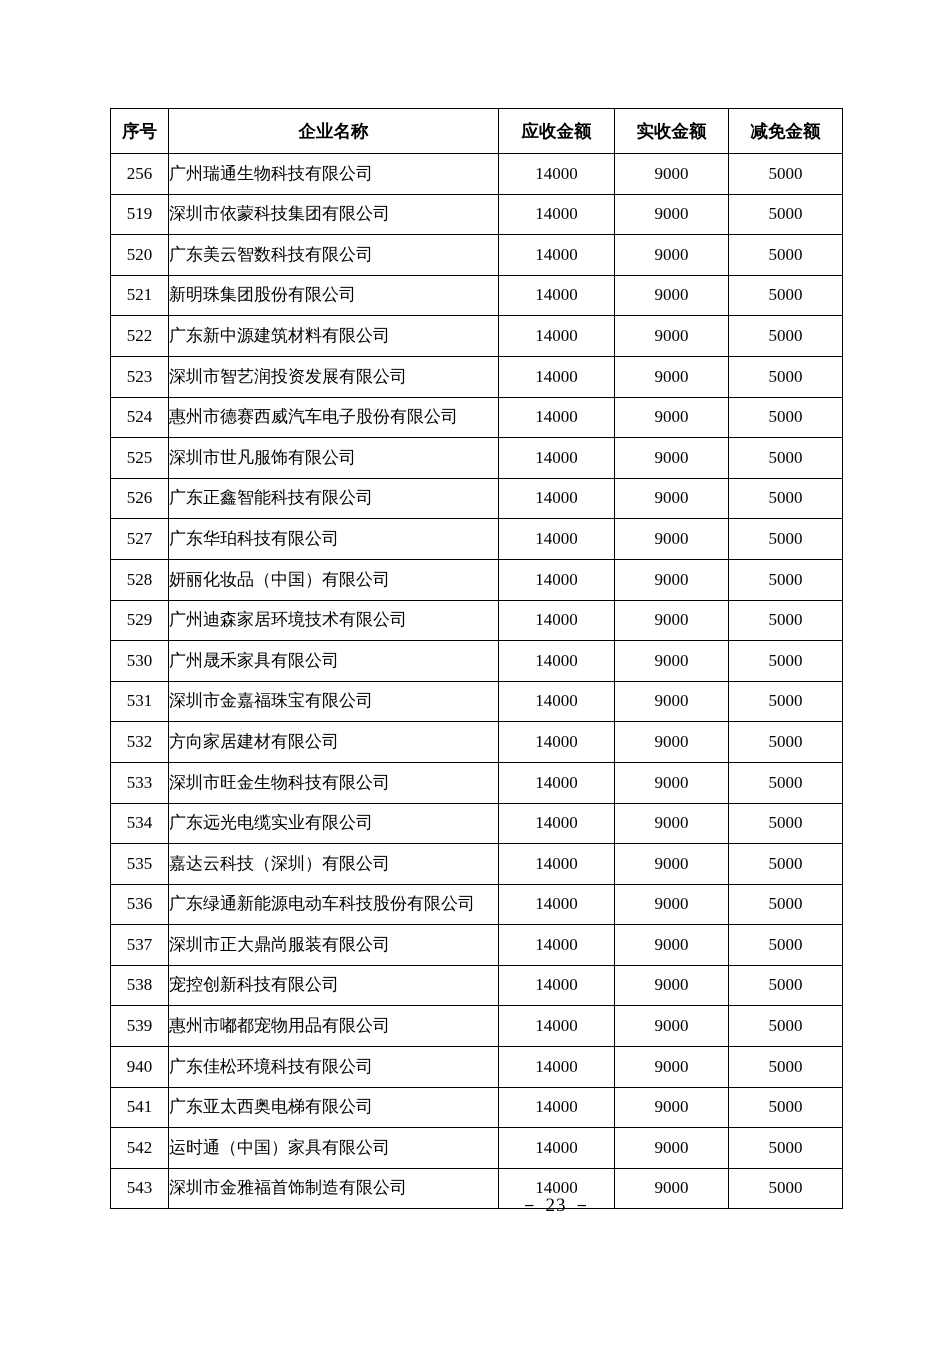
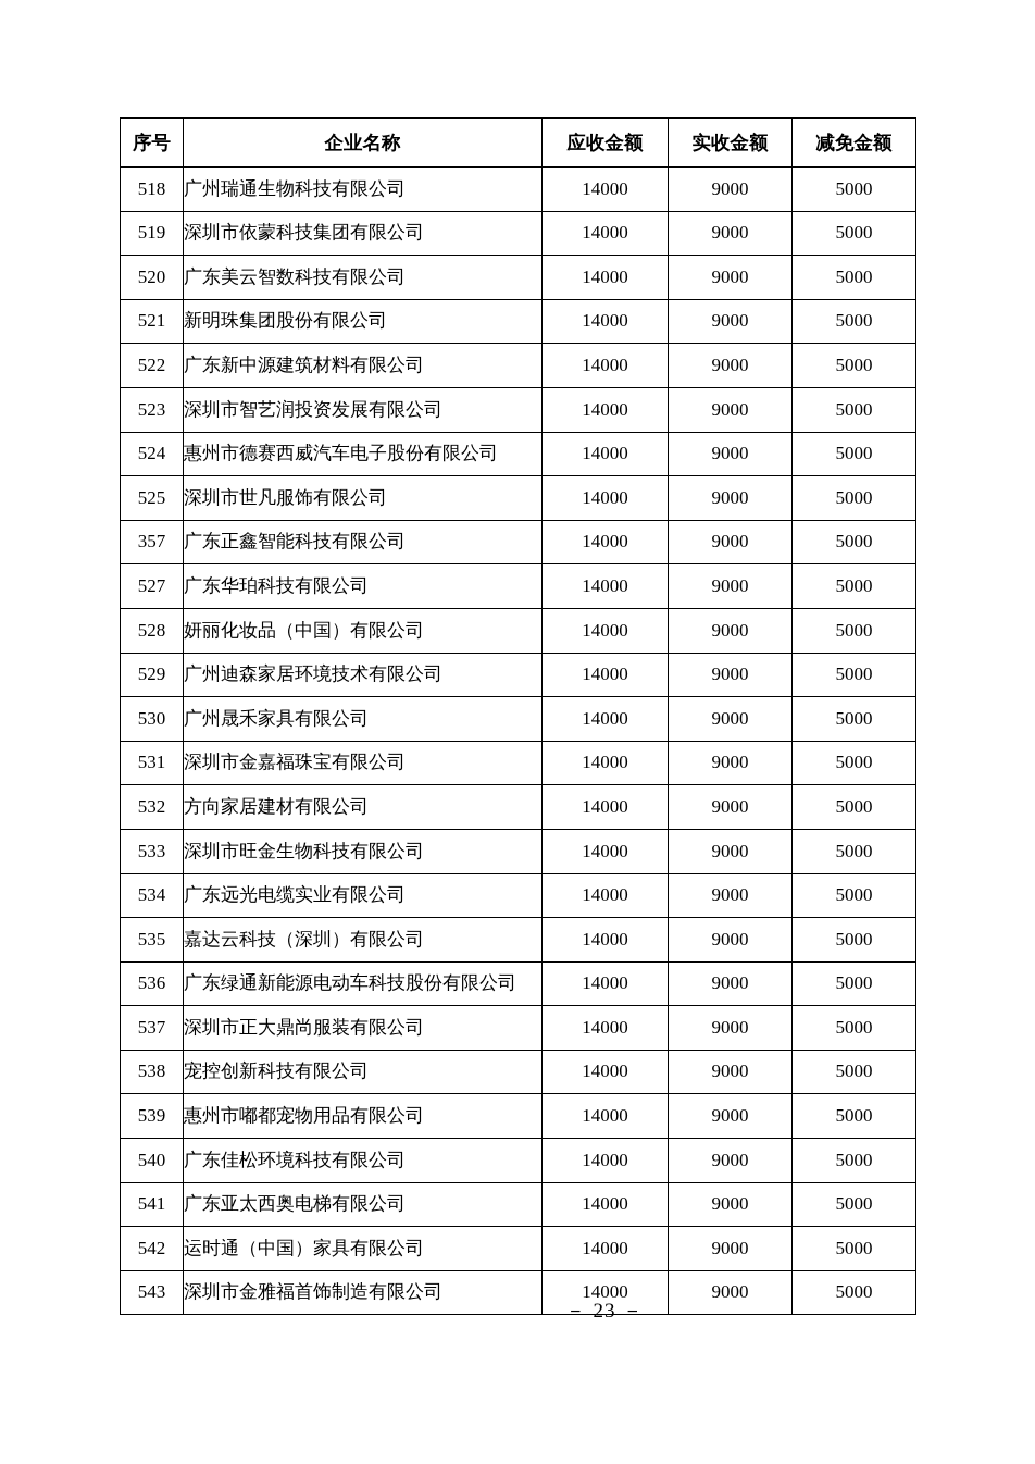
  序号	企业名称	应收金额	实收金额	减免金额
- 256	广州瑞通生物科技有限公司	14000	9000	5000
+ 518	广州瑞通生物科技有限公司	14000	9000	5000
  519	深圳市依蒙科技集团有限公司	14000	9000	5000
  520	广东美云智数科技有限公司	14000	9000	5000
  521	新明珠集团股份有限公司	14000	9000	5000
  522	广东新中源建筑材料有限公司	14000	9000	5000
  523	深圳市智艺润投资发展有限公司	14000	9000	5000
  524	惠州市德赛西威汽车电子股份有限公司	14000	9000	5000
  525	深圳市世凡服饰有限公司	14000	9000	5000
- 526	广东正鑫智能科技有限公司	14000	9000	5000
+ 357	广东正鑫智能科技有限公司	14000	9000	5000
  527	广东华珀科技有限公司	14000	9000	5000
  528	妍丽化妆品（中国）有限公司	14000	9000	5000
  529	广州迪森家居环境技术有限公司	14000	9000	5000
  530	广州晟禾家具有限公司	14000	9000	5000
  531	深圳市金嘉福珠宝有限公司	14000	9000	5000
  532	方向家居建材有限公司	14000	9000	5000
  533	深圳市旺金生物科技有限公司	14000	9000	5000
  534	广东远光电缆实业有限公司	14000	9000	5000
  535	嘉达云科技（深圳）有限公司	14000	9000	5000
  536	广东绿通新能源电动车科技股份有限公司	14000	9000	5000
  537	深圳市正大鼎尚服装有限公司	14000	9000	5000
  538	宠控创新科技有限公司	14000	9000	5000
  539	惠州市嘟都宠物用品有限公司	14000	9000	5000
- 940	广东佳松环境科技有限公司	14000	9000	5000
+ 540	广东佳松环境科技有限公司	14000	9000	5000
  541	广东亚太西奥电梯有限公司	14000	9000	5000
  542	运时通（中国）家具有限公司	14000	9000	5000
  543	深圳市金雅福首饰制造有限公司	14000	9000	5000
  － 23 －
